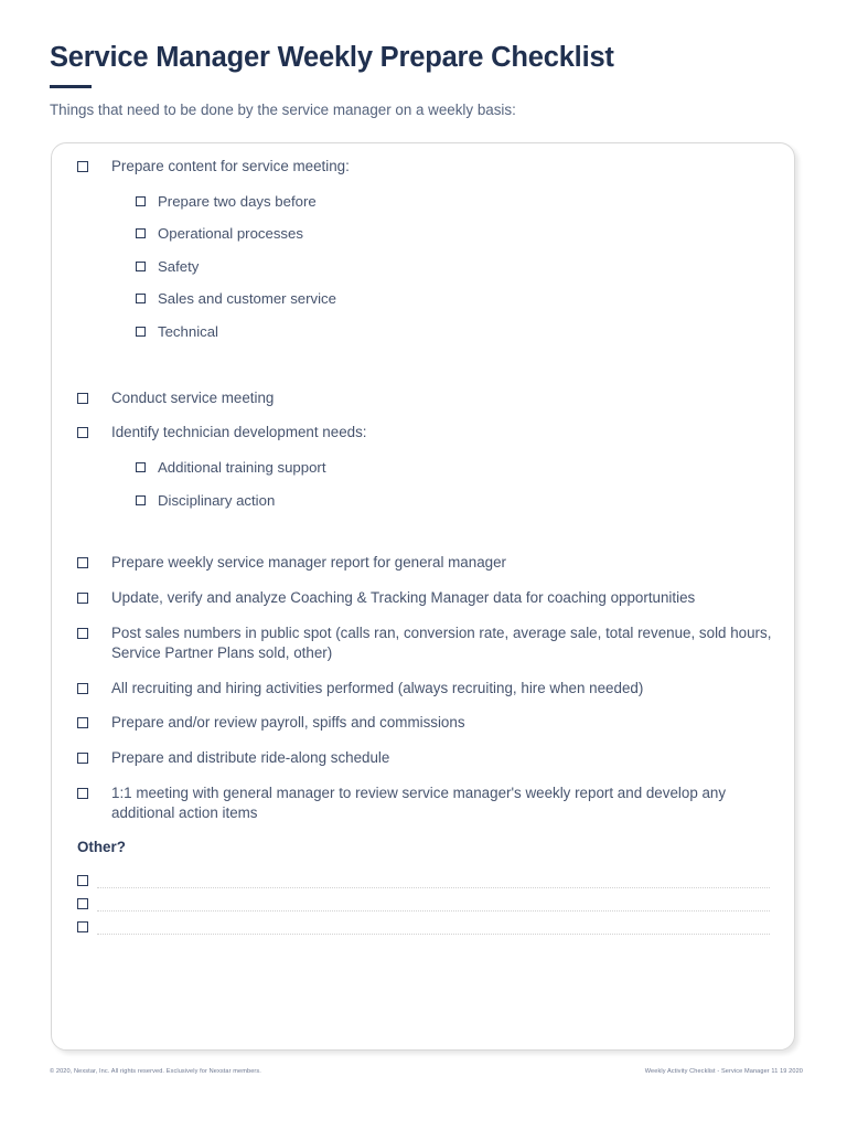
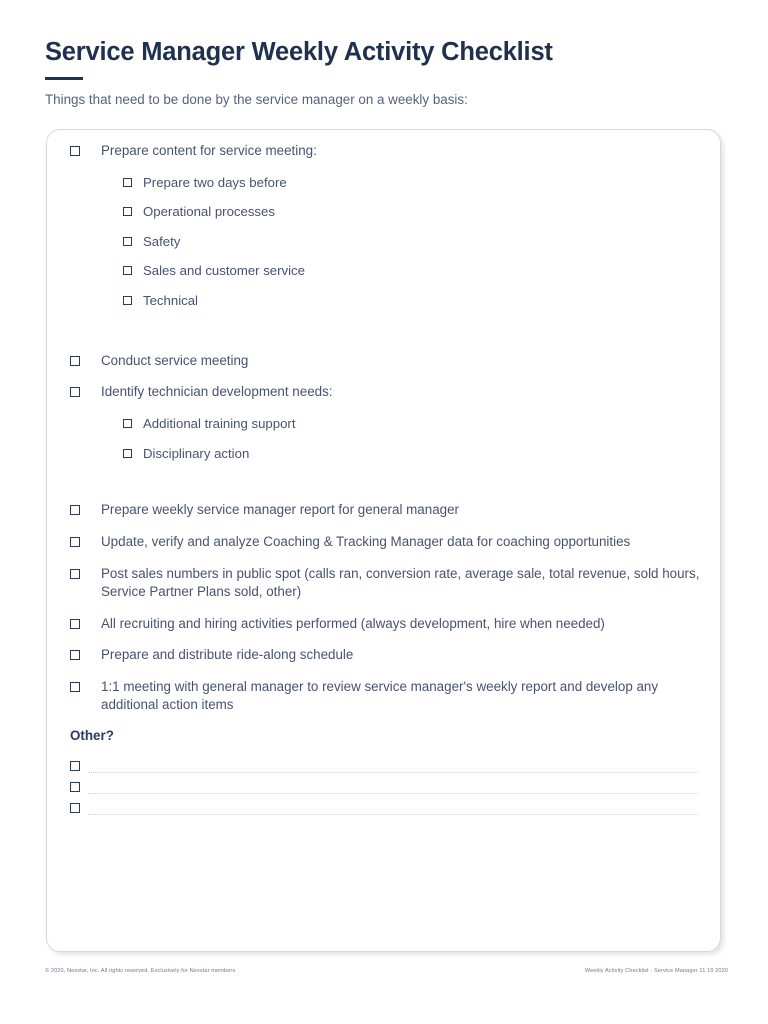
- Service Manager Weekly Prepare Checklist
+ Service Manager Weekly Activity Checklist
  Things that need to be done by the service manager on a weekly basis:
  Prepare content for service meeting:
  Prepare two days before
  Operational processes
  Safety
  Sales and customer service
  Technical
  Conduct service meeting
  Identify technician development needs:
  Additional training support
  Disciplinary action
  Prepare weekly service manager report for general manager
  Update, verify and analyze Coaching & Tracking Manager data for coaching opportunities
  Post sales numbers in public spot (calls ran, conversion rate, average sale, total revenue, sold hours, Service Partner Plans sold, other)
- All recruiting and hiring activities performed (always recruiting, hire when needed)
+ All recruiting and hiring activities performed (always development, hire when needed)
- Prepare and/or review payroll, spiffs and commissions
  Prepare and distribute ride-along schedule
  1:1 meeting with general manager to review service manager's weekly report and develop any additional action items
  Other?
